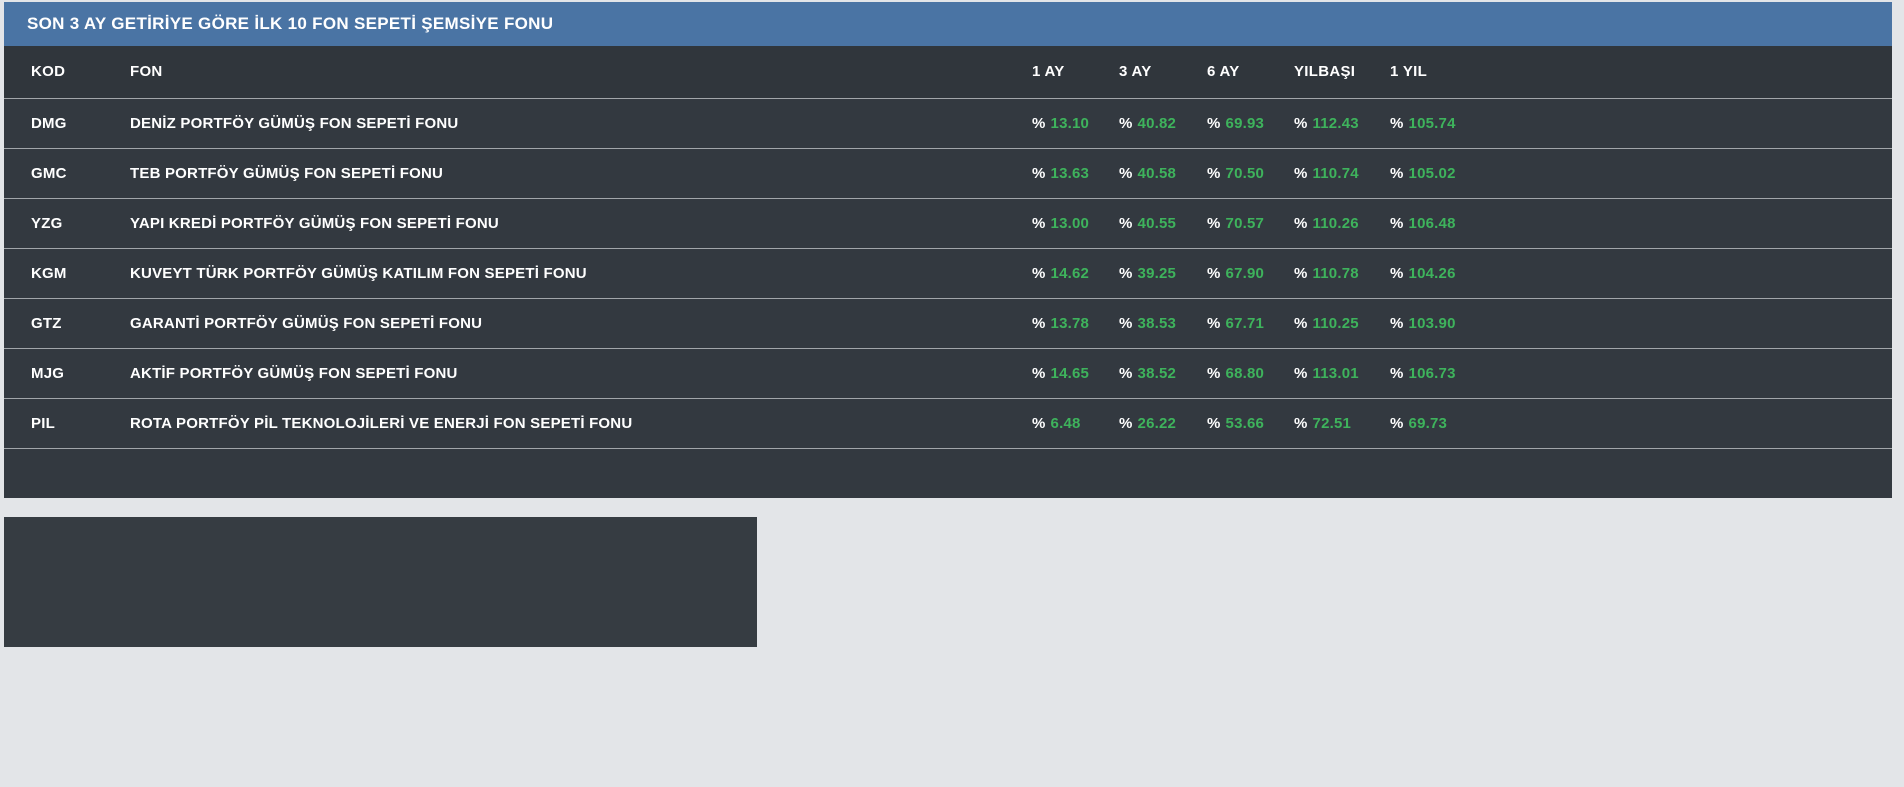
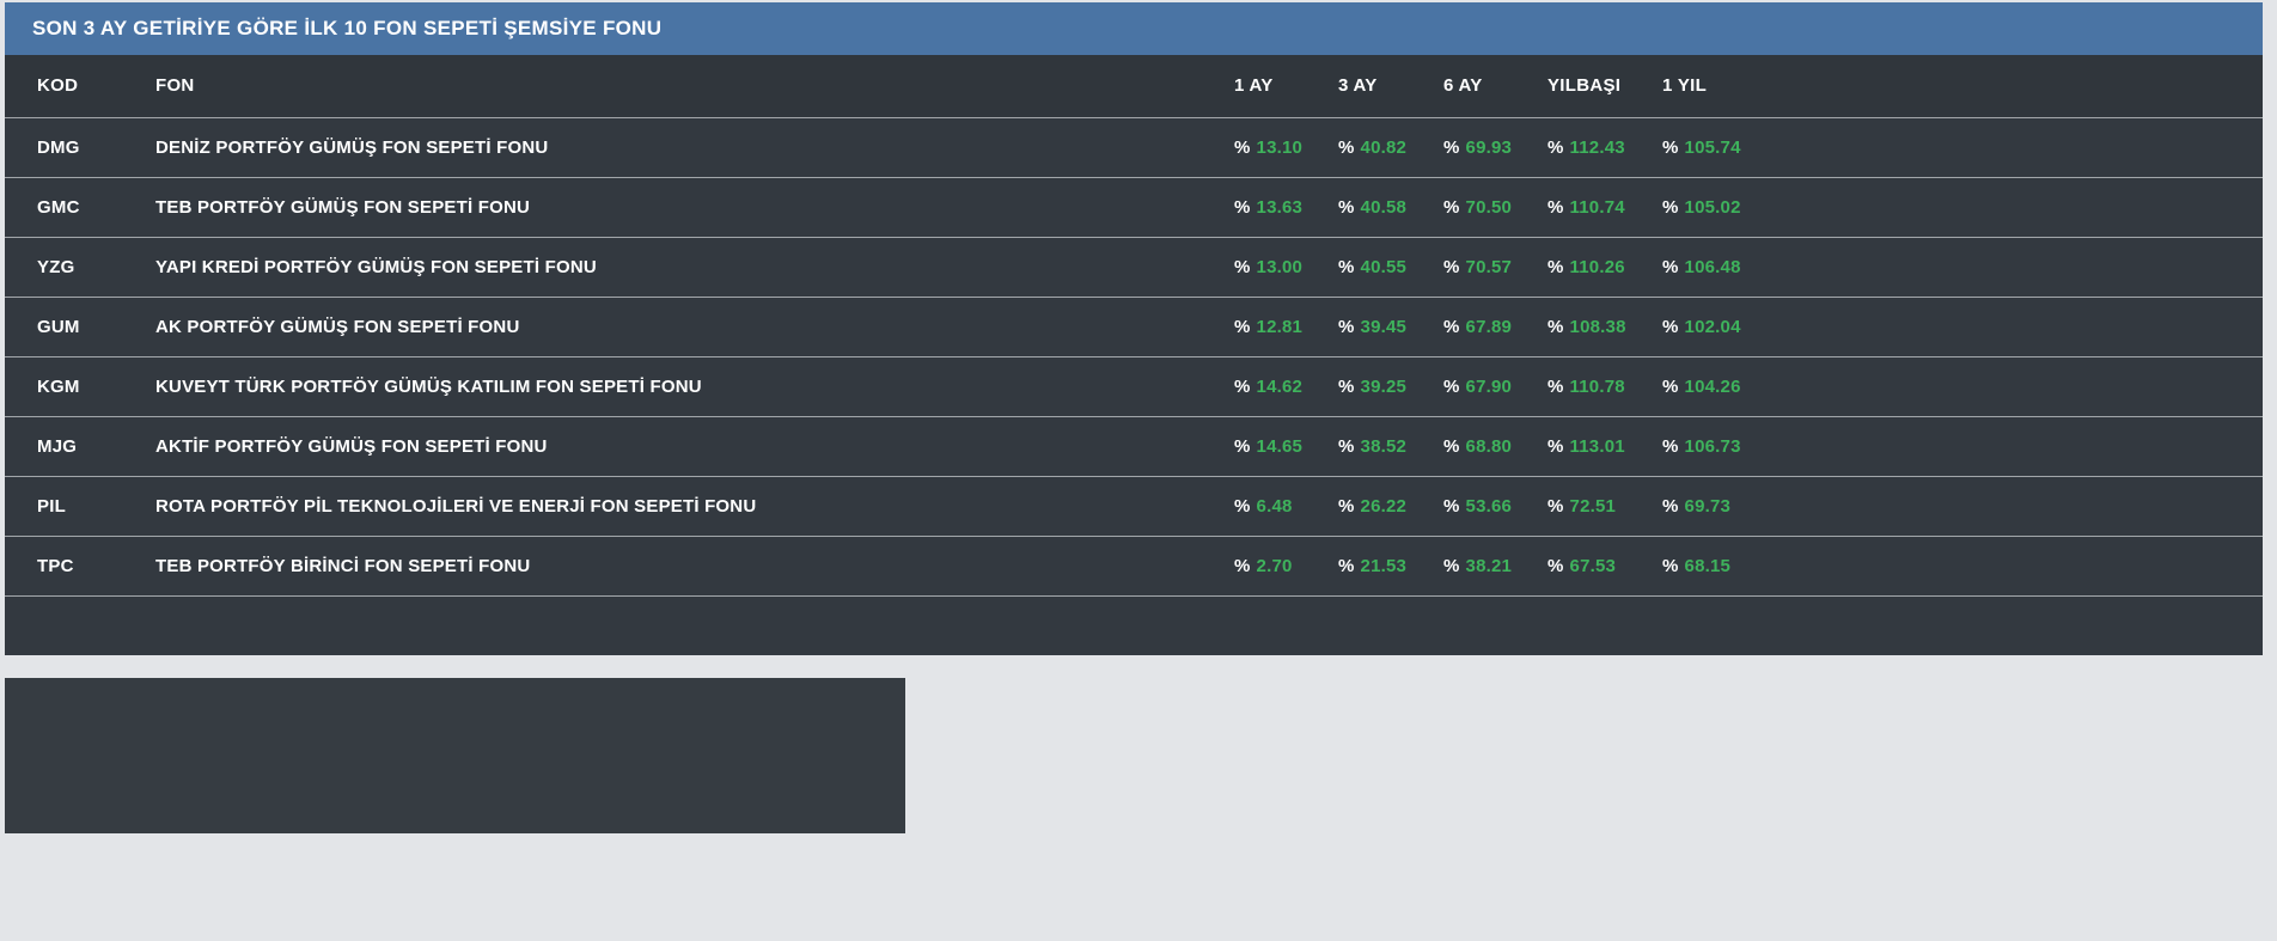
  SON 3 AY GETİRİYE GÖRE İLK 10 FON SEPETİ ŞEMSİYE FONU
  KOD	FON	1 AY	3 AY	6 AY	YILBAŞI	1 YIL
  DMG	DENİZ PORTFÖY GÜMÜŞ FON SEPETİ FONU	% 13.10	% 40.82	% 69.93	% 112.43	% 105.74
  GMC	TEB PORTFÖY GÜMÜŞ FON SEPETİ FONU	% 13.63	% 40.58	% 70.50	% 110.74	% 105.02
  YZG	YAPI KREDİ PORTFÖY GÜMÜŞ FON SEPETİ FONU	% 13.00	% 40.55	% 70.57	% 110.26	% 106.48
+ GUM	AK PORTFÖY GÜMÜŞ FON SEPETİ FONU	% 12.81	% 39.45	% 67.89	% 108.38	% 102.04
  KGM	KUVEYT TÜRK PORTFÖY GÜMÜŞ KATILIM FON SEPETİ FONU	% 14.62	% 39.25	% 67.90	% 110.78	% 104.26
- GTZ	GARANTİ PORTFÖY GÜMÜŞ FON SEPETİ FONU	% 13.78	% 38.53	% 67.71	% 110.25	% 103.90
  MJG	AKTİF PORTFÖY GÜMÜŞ FON SEPETİ FONU	% 14.65	% 38.52	% 68.80	% 113.01	% 106.73
  PIL	ROTA PORTFÖY PİL TEKNOLOJİLERİ VE ENERJİ FON SEPETİ FONU	% 6.48	% 26.22	% 53.66	% 72.51	% 69.73
+ TPC	TEB PORTFÖY BİRİNCİ FON SEPETİ FONU	% 2.70	% 21.53	% 38.21	% 67.53	% 68.15
